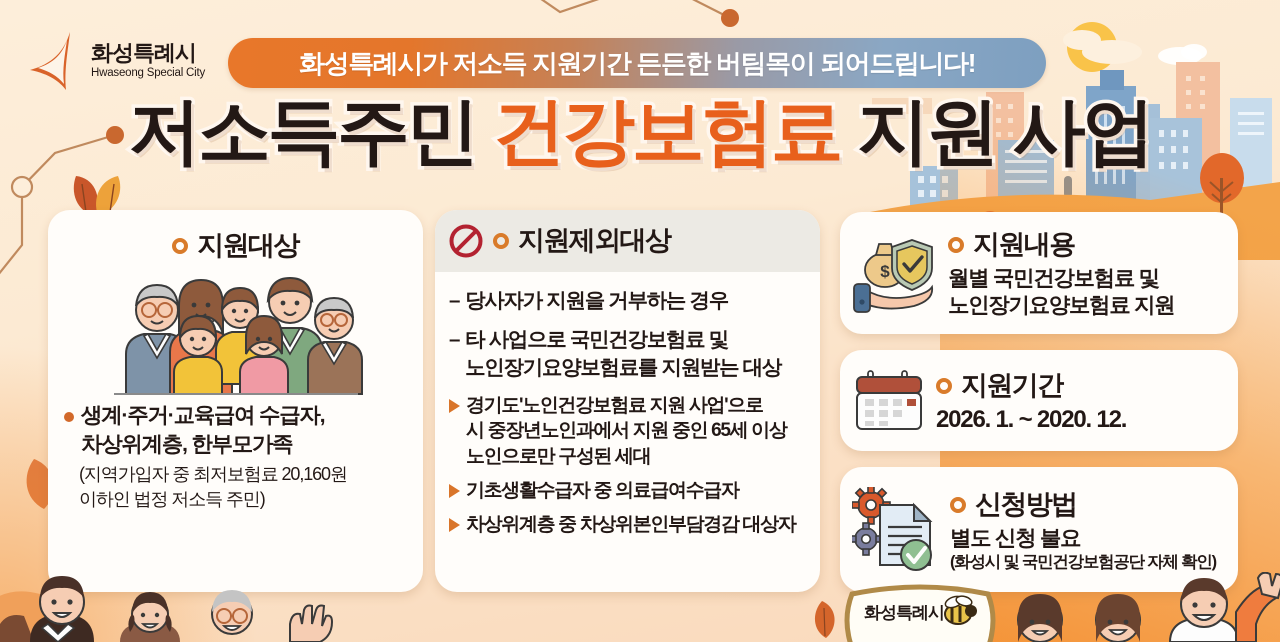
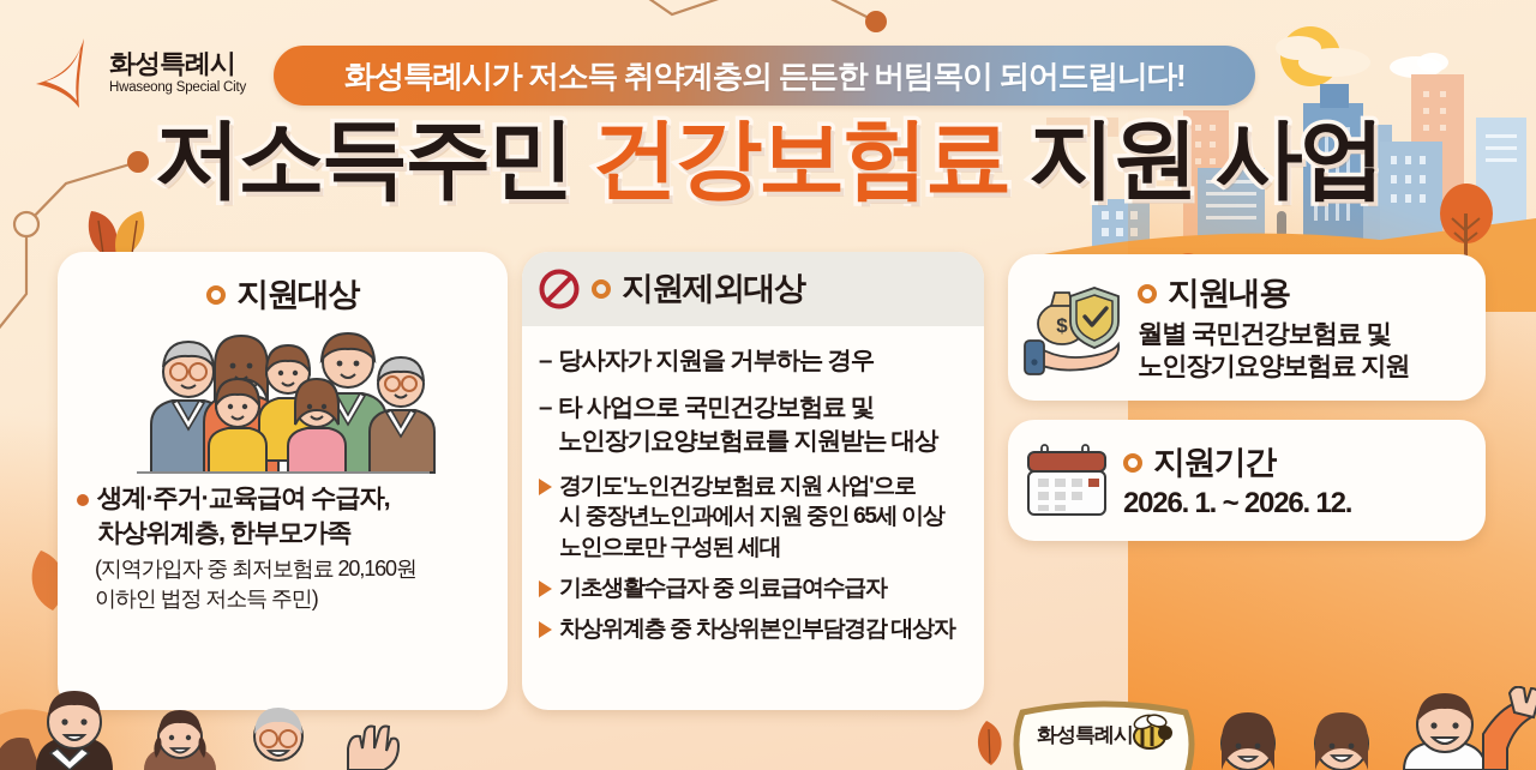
  화성특례시
  Hwaseong Special City
- 화성특례시가 저소득 지원기간 든든한 버팀목이 되어드립니다!
+ 화성특례시가 저소득 취약계층의 든든한 버팀목이 되어드립니다!
  저소득주민 건강보험료 지원 사업
  지원대상
  생계·주거·교육급여 수급자,
  차상위계층, 한부모가족
  (지역가입자 중 최저보험료 20,160원
  이하인 법정 저소득 주민)
  지원제외대상
  –
  당사자가 지원을 거부하는 경우
  –
  타 사업으로 국민건강보험료 및
  노인장기요양보험료를 지원받는 대상
  경기도'노인건강보험료 지원 사업'으로
  시 중장년노인과에서 지원 중인 65세 이상
  노인으로만 구성된 세대
  기초생활수급자 중 의료급여수급자
  차상위계층 중 차상위본인부담경감 대상자
  $
  지원내용
  월별 국민건강보험료 및
  노인장기요양보험료 지원
  지원기간
- 2026. 1. ~ 2020. 12.
+ 2026. 1. ~ 2026. 12.
- 신청방법
- 별도 신청 불요
- (화성시 및 국민건강보험공단 자체 확인)
  화성특례시
